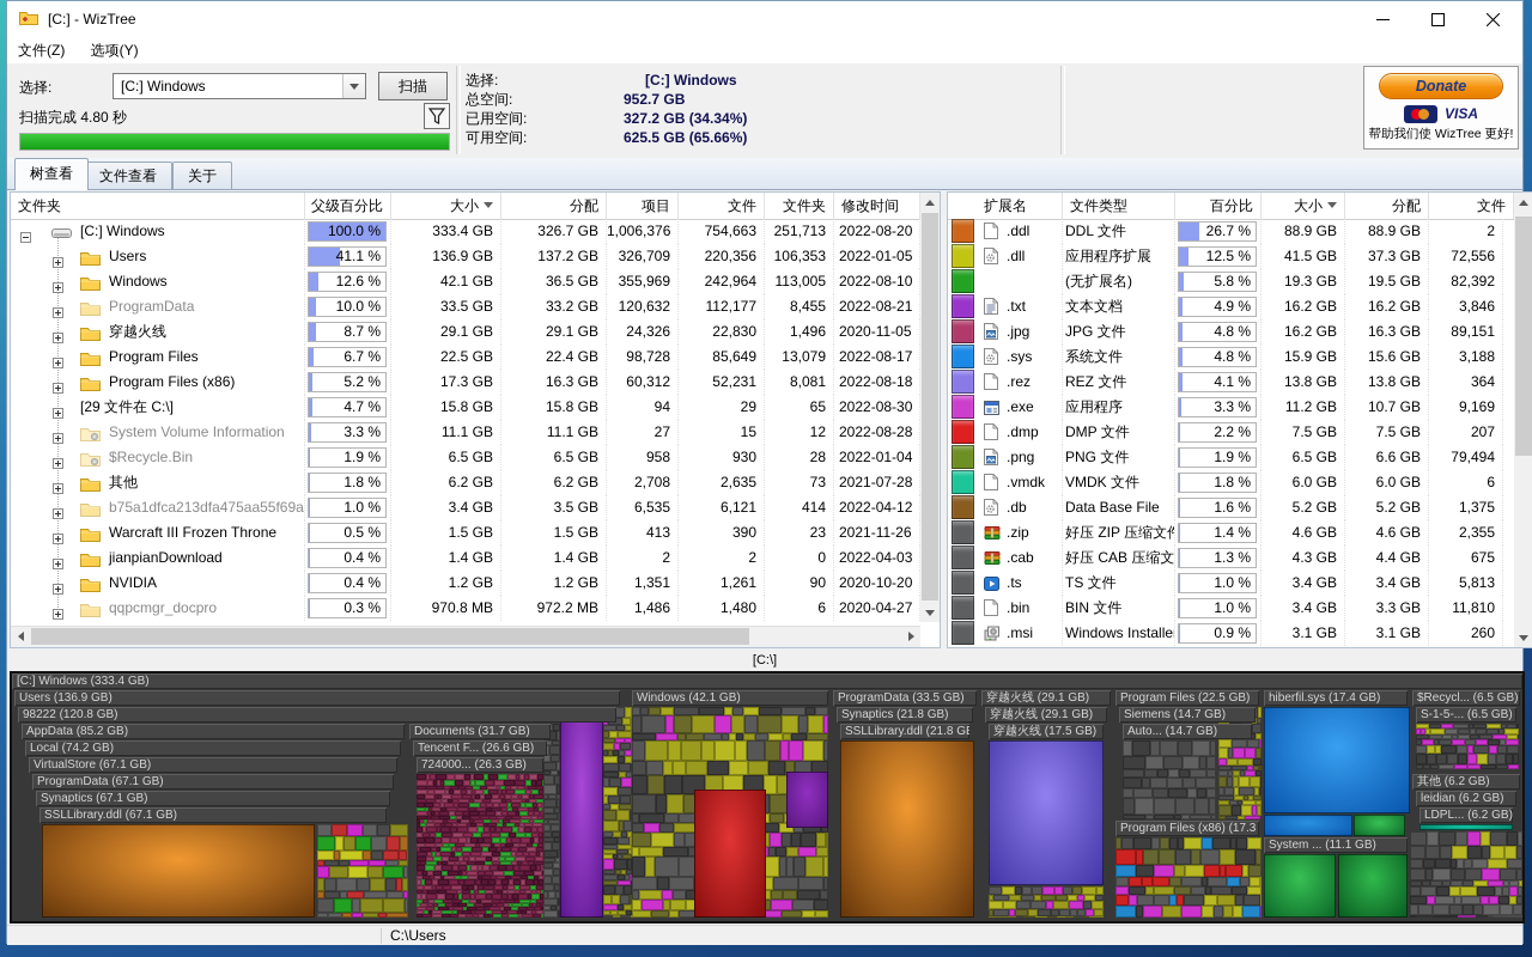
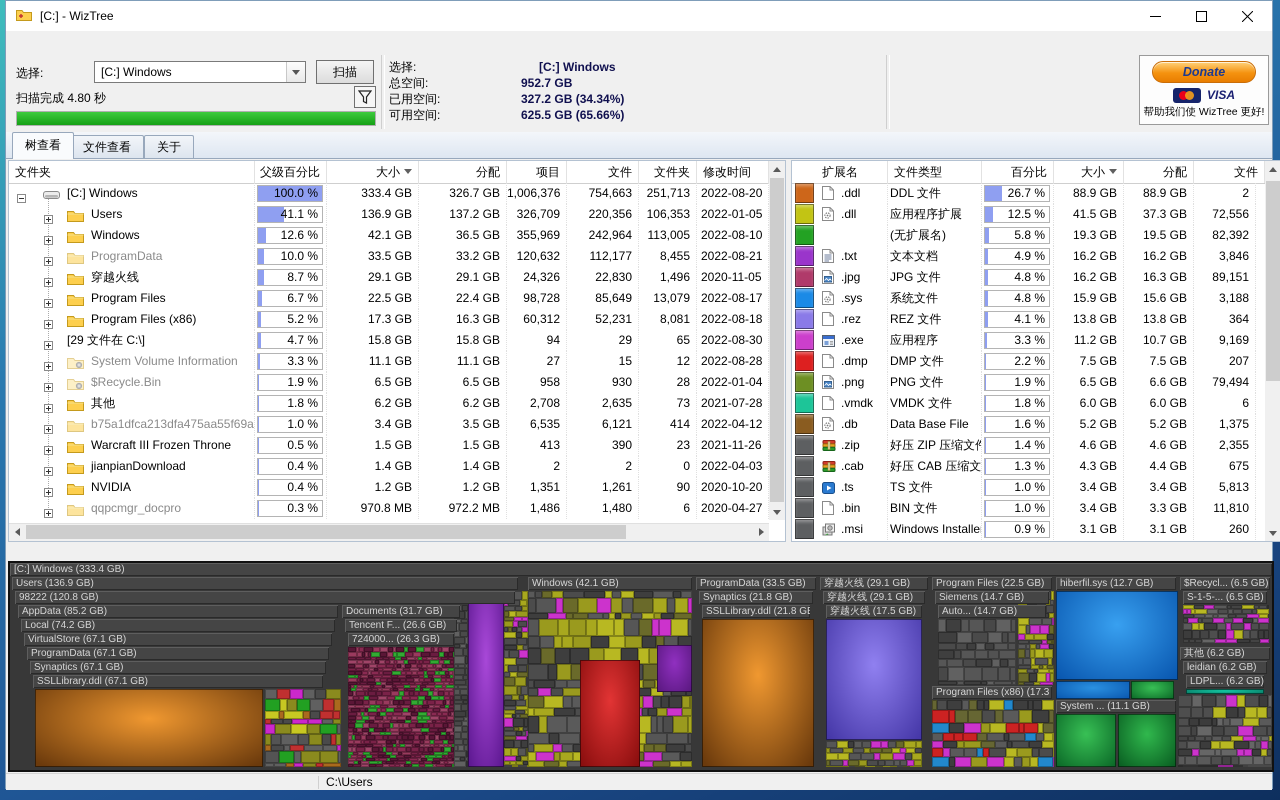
  [C:] - WizTree
- 文件(Z) 选项(Y)
  选择:
  [C:] Windows
  扫描
  扫描完成 4.80 秒
  选择:
  [C:] Windows
  总空间:
  952.7 GB
  已用空间:
  327.2 GB (34.34%)
  可用空间:
  625.5 GB (65.66%)
  Donate
  VISA
  帮助我们使 WizTree 更好!
  树查看
  文件查看
  关于
  文件夹
  父级百分比
  大小
  分配
  项目
  文件
  文件夹
  修改时间
  [C:] Windows
  100.0 %
  333.4 GB
  326.7 GB
  1,006,376
  754,663
  251,713
  2022-08-20
  Users
  41.1 %
  136.9 GB
  137.2 GB
  326,709
  220,356
  106,353
  2022-01-05
  Windows
  12.6 %
  42.1 GB
  36.5 GB
  355,969
  242,964
  113,005
  2022-08-10
  ProgramData
  10.0 %
  33.5 GB
  33.2 GB
  120,632
  112,177
  8,455
  2022-08-21
  穿越火线
  8.7 %
  29.1 GB
  29.1 GB
  24,326
  22,830
  1,496
  2020-11-05
  Program Files
  6.7 %
  22.5 GB
  22.4 GB
  98,728
  85,649
  13,079
  2022-08-17
  Program Files (x86)
  5.2 %
  17.3 GB
  16.3 GB
  60,312
  52,231
  8,081
  2022-08-18
  [29 文件在 C:\]
  4.7 %
  15.8 GB
  15.8 GB
  94
  29
  65
  2022-08-30
  System Volume Information
  3.3 %
  11.1 GB
  11.1 GB
  27
  15
  12
  2022-08-28
  $Recycle.Bin
  1.9 %
  6.5 GB
  6.5 GB
  958
  930
  28
  2022-01-04
  其他
  1.8 %
  6.2 GB
  6.2 GB
  2,708
  2,635
  73
  2021-07-28
  b75a1dfca213dfa475aa55f69a
  1.0 %
  3.4 GB
  3.5 GB
  6,535
  6,121
  414
  2022-04-12
  Warcraft III Frozen Throne
  0.5 %
  1.5 GB
  1.5 GB
  413
  390
  23
  2021-11-26
  jianpianDownload
  0.4 %
  1.4 GB
  1.4 GB
  2
  2
  0
  2022-04-03
  NVIDIA
  0.4 %
  1.2 GB
  1.2 GB
  1,351
  1,261
  90
  2020-10-20
  qqpcmgr_docpro
  0.3 %
  970.8 MB
  972.2 MB
  1,486
  1,480
  6
  2020-04-27
  扩展名
  文件类型
  百分比
  大小
  分配
  文件
  .ddl
  DDL 文件
  26.7 %
  88.9 GB
  88.9 GB
  2
  .dll
  应用程序扩展
  12.5 %
  41.5 GB
  37.3 GB
  72,556
  (无扩展名)
  5.8 %
  19.3 GB
  19.5 GB
  82,392
  .txt
  文本文档
  4.9 %
  16.2 GB
  16.2 GB
  3,846
  .jpg
  JPG 文件
  4.8 %
  16.2 GB
  16.3 GB
  89,151
  .sys
  系统文件
  4.8 %
  15.9 GB
  15.6 GB
  3,188
  .rez
  REZ 文件
  4.1 %
  13.8 GB
  13.8 GB
  364
  .exe
  应用程序
  3.3 %
  11.2 GB
  10.7 GB
  9,169
  .dmp
  DMP 文件
  2.2 %
  7.5 GB
  7.5 GB
  207
  .png
  PNG 文件
  1.9 %
  6.5 GB
  6.6 GB
  79,494
  .vmdk
  VMDK 文件
  1.8 %
  6.0 GB
  6.0 GB
  6
  .db
  Data Base File
  1.6 %
  5.2 GB
  5.2 GB
  1,375
  .zip
  好压 ZIP 压缩文件
  1.4 %
  4.6 GB
  4.6 GB
  2,355
  .cab
  好压 CAB 压缩文
  1.3 %
  4.3 GB
  4.4 GB
  675
  .ts
  TS 文件
  1.0 %
  3.4 GB
  3.4 GB
  5,813
  .bin
  BIN 文件
  1.0 %
  3.4 GB
  3.3 GB
  11,810
  .msi
  Windows Installe
  0.9 %
  3.1 GB
  3.1 GB
  260
- [C:\]
  [C:] Windows (333.4 GB)
  Users (136.9 GB)
  98222 (120.8 GB)
  AppData (85.2 GB)
  Local (74.2 GB)
  VirtualStore (67.1 GB)
  ProgramData (67.1 GB)
  Synaptics (67.1 GB)
  SSLLibrary.ddl (67.1 GB)
  Documents (31.7 GB)
  Tencent F... (26.6 GB)
  724000... (26.3 GB)
  Windows (42.1 GB)
  ProgramData (33.5 GB)
  Synaptics (21.8 GB)
  SSLLibrary.ddl (21.8 G
  穿越火线 (29.1 GB)
  穿越火线 (29.1 GB)
  穿越火线 (17.5 GB)
  Program Files (22.5 GB)
  Siemens (14.7 GB)
  Auto... (14.7 GB)
  Program Files (x86) (17.3
- hiberfil.sys (17.4 GB)
+ hiberfil.sys (12.7 GB)
  System ... (11.1 GB)
  $Recycl... (6.5 GB)
  S-1-5-... (6.5 GB)
  其他 (6.2 GB)
  leidian (6.2 GB)
  LDPL... (6.2 GB)
  C:\Users
